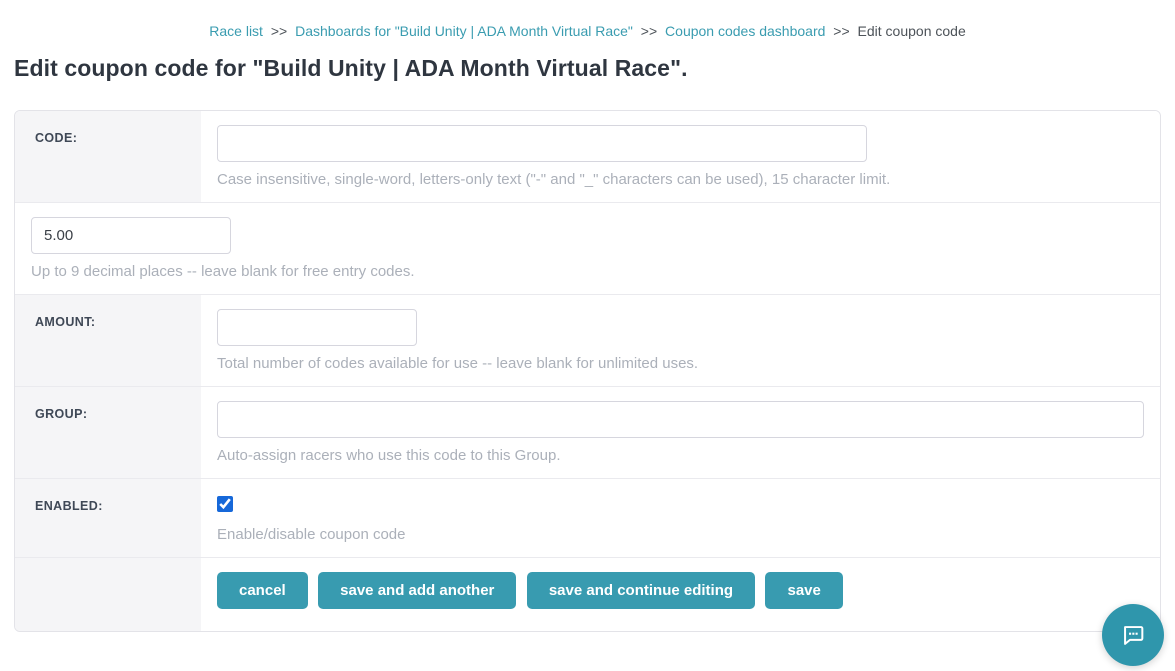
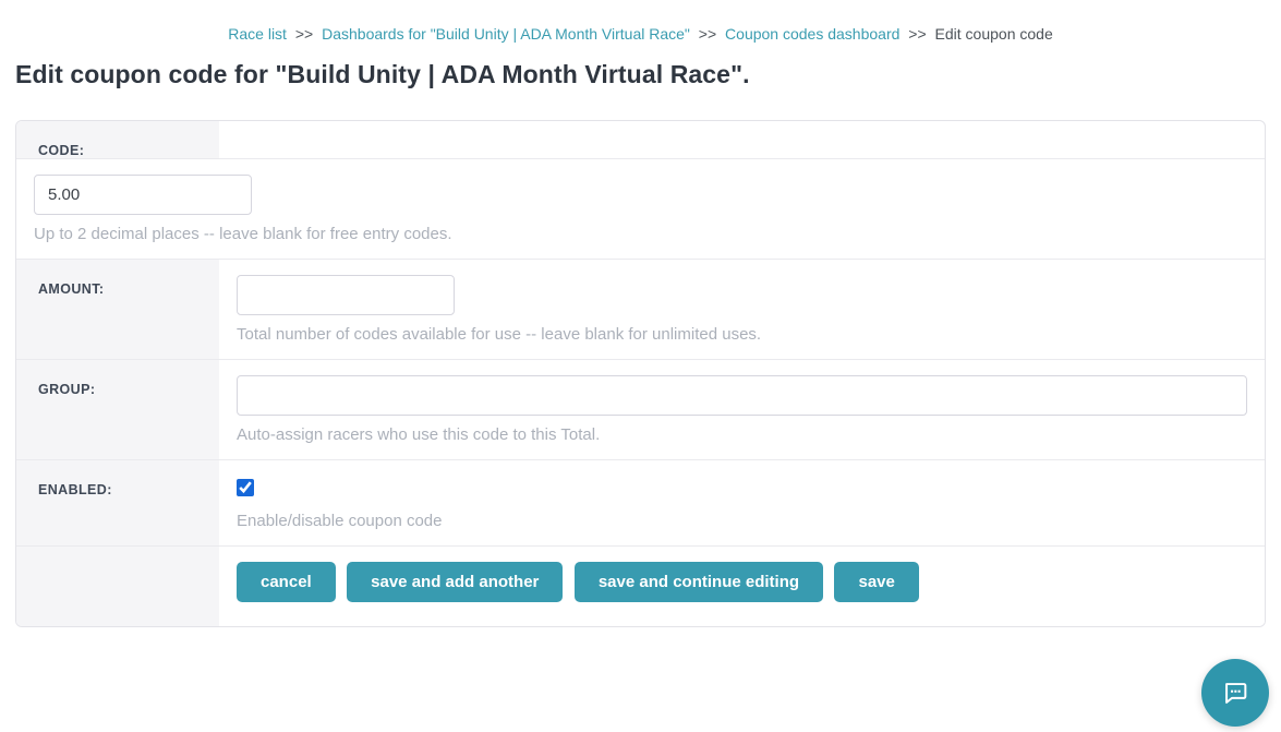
  Race list >> Dashboards for "Build Unity | ADA Month Virtual Race" >> Coupon codes dashboard >> Edit coupon code
  Edit coupon code for "Build Unity | ADA Month Virtual Race".
  CODE:
- Case insensitive, single-word, letters-only text ("-" and "_" characters can be used), 15 character limit.
  5.00
- Up to 9 decimal places -- leave blank for free entry codes.
+ Up to 2 decimal places -- leave blank for free entry codes.
  AMOUNT:
  Total number of codes available for use -- leave blank for unlimited uses.
  GROUP:
- Auto-assign racers who use this code to this Group.
+ Auto-assign racers who use this code to this Total.
  ENABLED:
  Enable/disable coupon code
  cancel save and add another save and continue editing save
